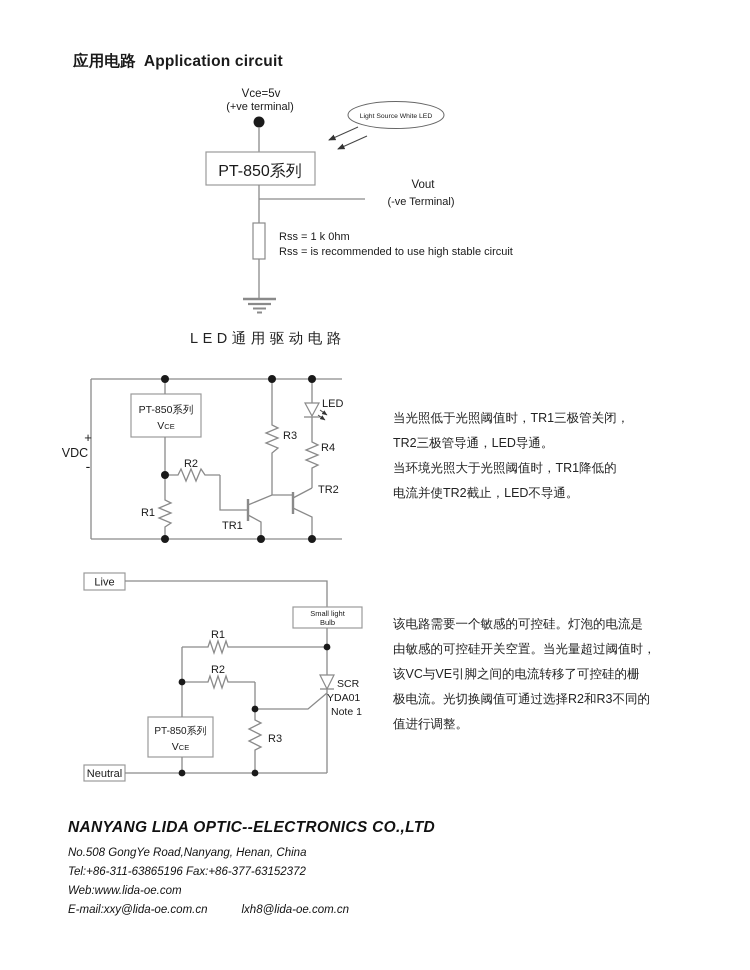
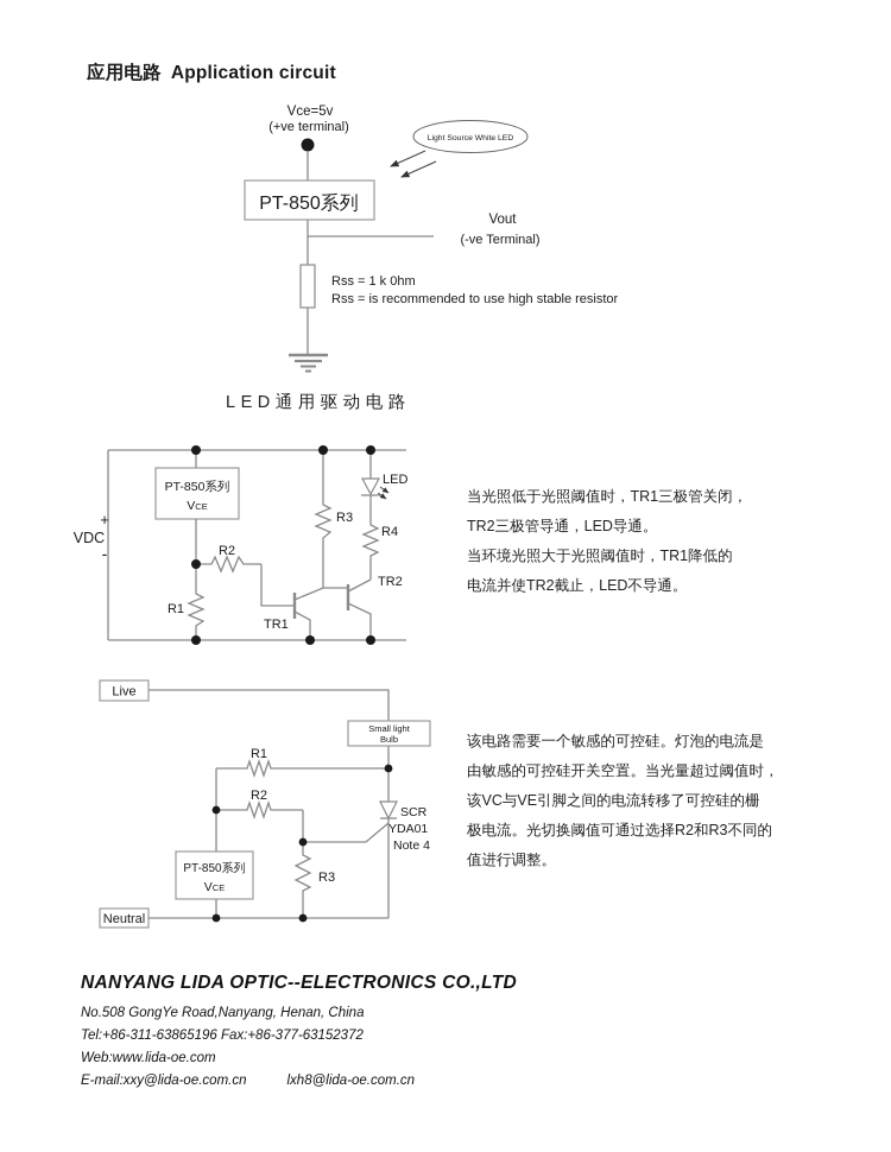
  应用电路 Application circuit
  Vce=5v
  (+ve terminal)
  PT-850系列
  Vout
  (-ve Terminal)
  Rss = 1 k 0hm
- Rss = is recommended to use high stable circuit
+ Rss = is recommended to use high stable resistor
  LED通用驱动电路
  +
  VDC
  -
  PT-850系列
  VCE
  R1
  R2
  R3
  TR1
  TR2
  LED
  R4
  当光照低于光照阈值时，TR1三极管关闭，
  TR2三极管导通，LED导通。
  当环境光照大于光照阈值时，TR1降低的
  电流并使TR2截止，LED不导通。
  Live
  Small light
  Bulb
  R1
  R2
  SCR
  YDA01
- Note 1
+ Note 4
  R3
  PT-850系列
  VCE
  Neutral
  该电路需要一个敏感的可控硅。灯泡的电流是
  由敏感的可控硅开关空置。当光量超过阈值时，
  该VC与VE引脚之间的电流转移了可控硅的栅
  极电流。光切换阈值可通过选择R2和R3不同的
  值进行调整。
  NANYANG LIDA OPTIC--ELECTRONICS CO.,LTD
  No.508 GongYe Road,Nanyang, Henan, China
  Tel:+86-311-63865196 Fax:+86-377-63152372
  Web:www.lida-oe.com
  E-mail:xxy@lida-oe.com.cn lxh8@lida-oe.com.cn
